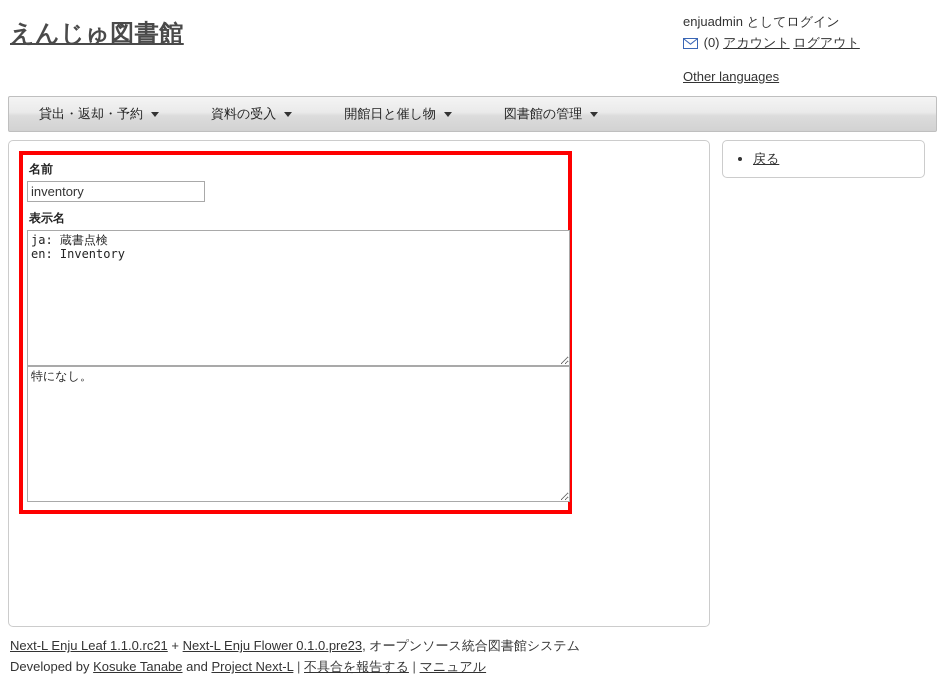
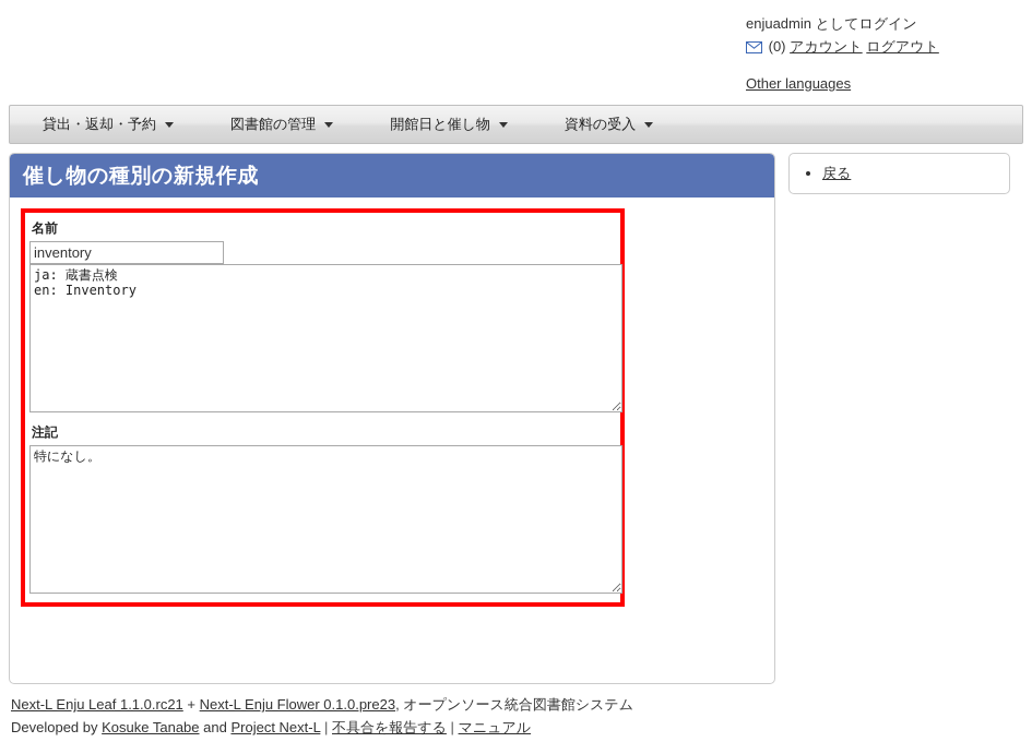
- えんじゅ図書館
  enjuadmin としてログイン
  (0) アカウント ログアウト
  Other languages
  貸出・返却・予約
- 資料の受入
+ 図書館の管理
  開館日と催し物
- 図書館の管理
+ 資料の受入
+ 催し物の種別の新規作成
  名前
  inventory
- 表示名
  ja: 蔵書点検
  en: Inventory
+ 注記
  特になし。
  戻る
  Next-L Enju Leaf 1.1.0.rc21 + Next-L Enju Flower 0.1.0.pre23, オープンソース統合図書館システム
  Developed by Kosuke Tanabe and Project Next-L | 不具合を報告する | マニュアル
